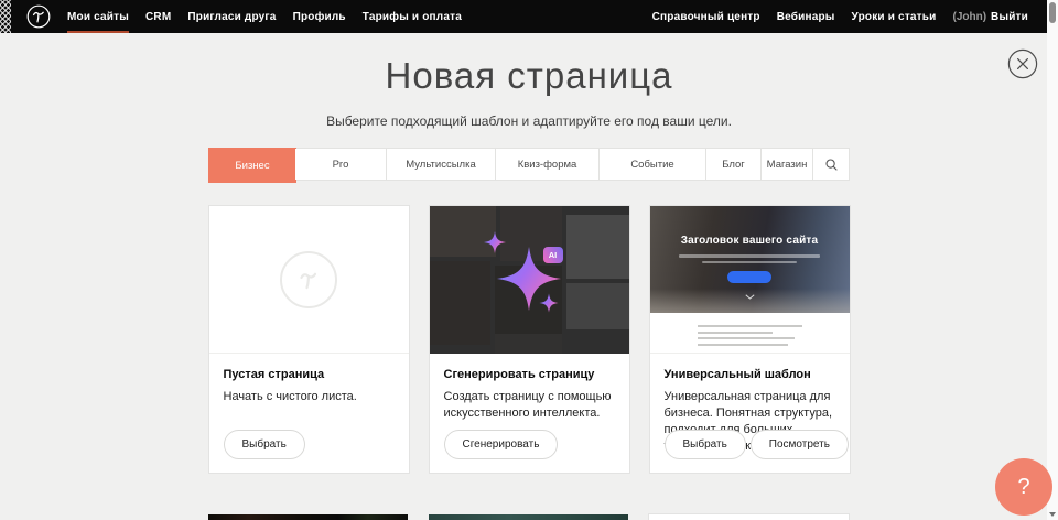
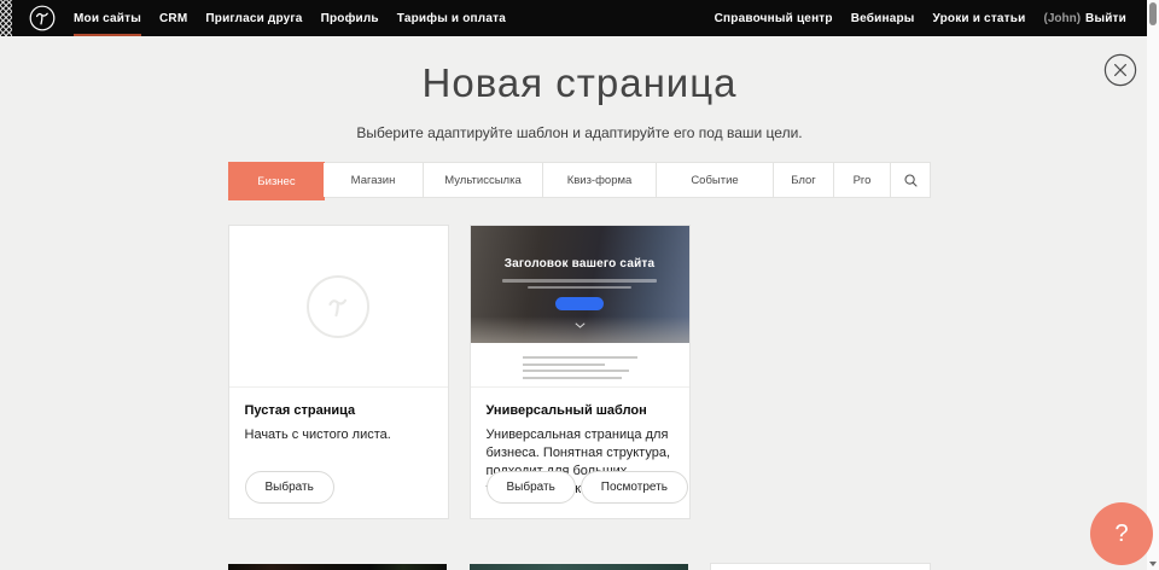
  Мои сайты
  CRM
  Пригласи друга
  Профиль
  Тарифы и оплата
  Справочный центр
  Вебинары
  Уроки и статьи
  (John)
  Выйти
  Новая страница
- Выберите подходящий шаблон и адаптируйте его под ваши цели.
+ Выберите адаптируйте шаблон и адаптируйте его под ваши цели.
  Бизнес
- Pro
+ Магазин
  Мультиссылка
  Квиз-форма
  Событие
  Блог
- Магазин
+ Pro
  Пустая страница
  Начать с чистого листа.
  Выбрать
- AI
- Сгенерировать страницу
- Создать страницу с помощью искусственного интеллекта.
- Сгенерировать
  Заголовок вашего сайта
  Универсальный шаблон
  Выбрать
  Посмотреть
  ?
